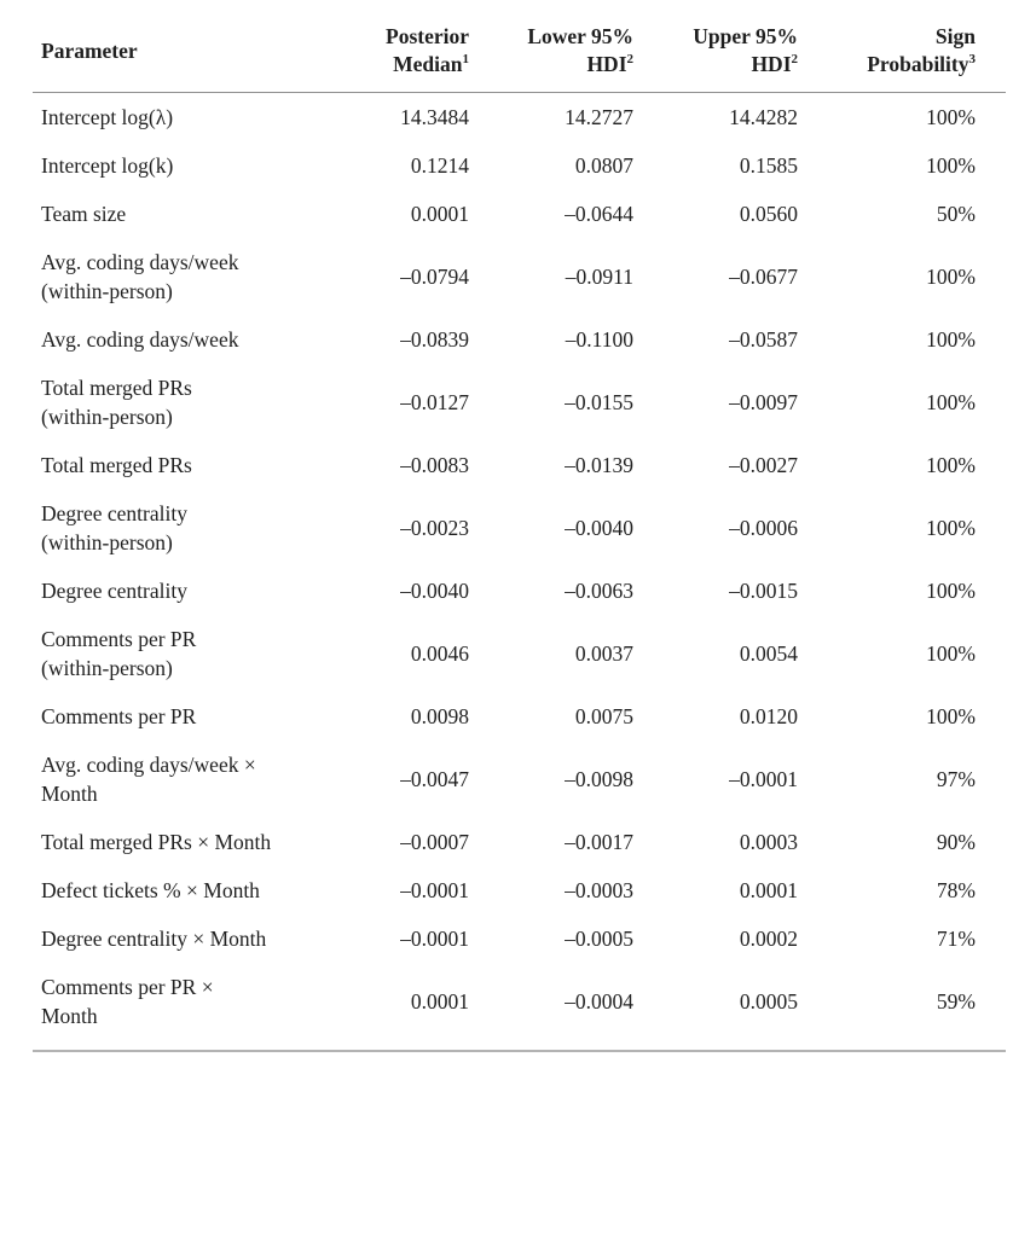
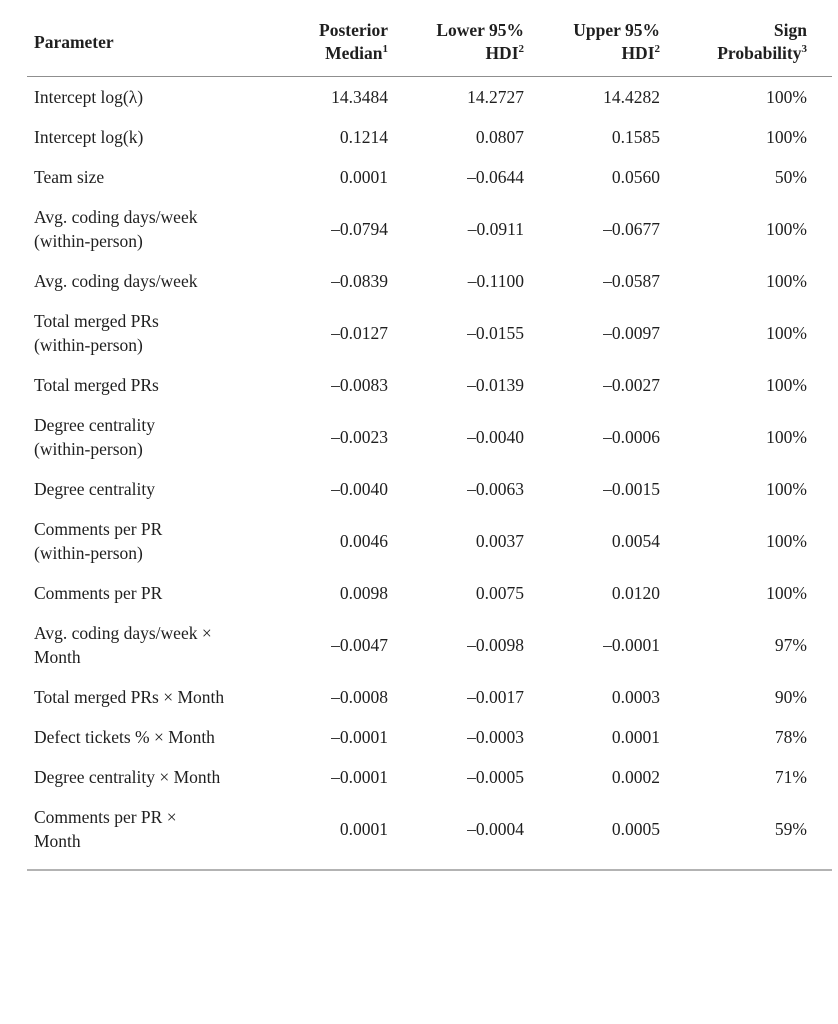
  Parameter	PosteriorMedian1	Lower 95%HDI2	Upper 95%HDI2	SignProbability3
  Intercept log(λ)	14.3484	14.2727	14.4282	100%
  Intercept log(k)	0.1214	0.0807	0.1585	100%
  Team size	0.0001	–0.0644	0.0560	50%
  Avg. coding days/week (within-person)	–0.0794	–0.0911	–0.0677	100%
  Avg. coding days/week	–0.0839	–0.1100	–0.0587	100%
  Total merged PRs (within-person)	–0.0127	–0.0155	–0.0097	100%
  Total merged PRs	–0.0083	–0.0139	–0.0027	100%
  Degree centrality (within-person)	–0.0023	–0.0040	–0.0006	100%
  Degree centrality	–0.0040	–0.0063	–0.0015	100%
  Comments per PR (within-person)	0.0046	0.0037	0.0054	100%
  Comments per PR	0.0098	0.0075	0.0120	100%
  Avg. coding days/week × Month	–0.0047	–0.0098	–0.0001	97%
- Total merged PRs × Month	–0.0007	–0.0017	0.0003	90%
+ Total merged PRs × Month	–0.0008	–0.0017	0.0003	90%
  Defect tickets % × Month	–0.0001	–0.0003	0.0001	78%
  Degree centrality × Month	–0.0001	–0.0005	0.0002	71%
  Comments per PR × Month	0.0001	–0.0004	0.0005	59%
